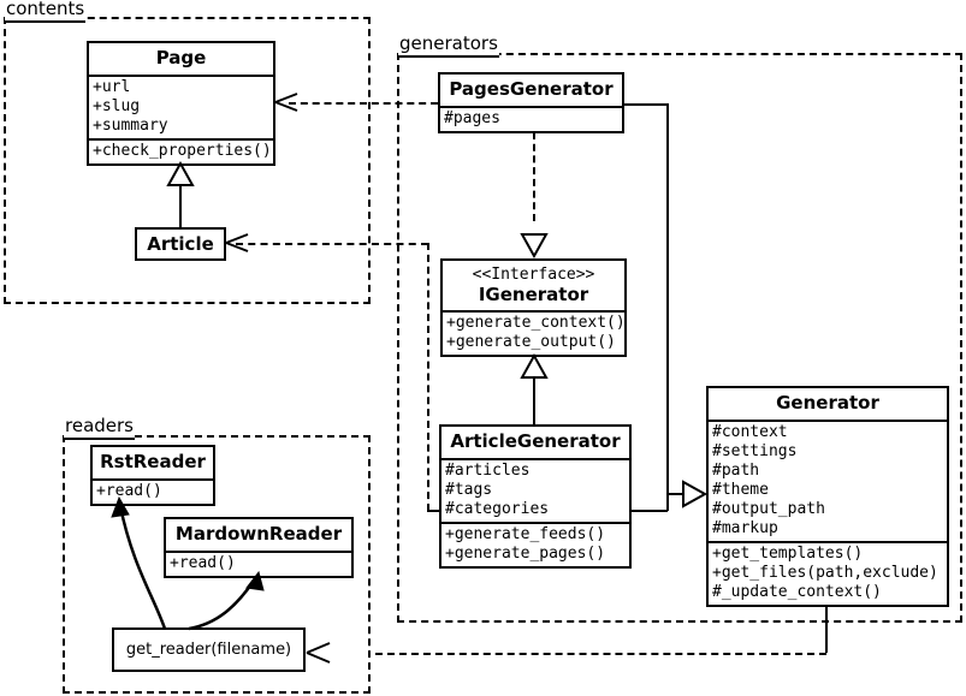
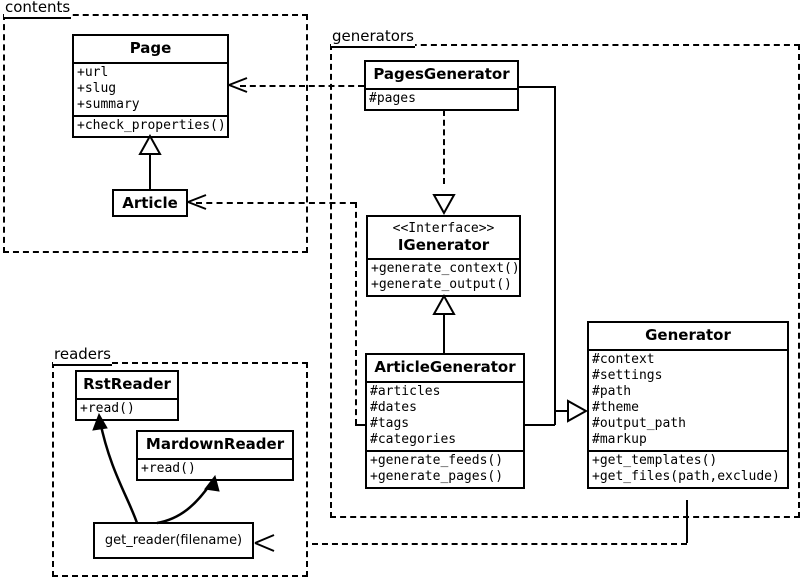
  contents
  generators
  readers
  Page
  +url
  +slug
  +summary
  +check_properties()
  Article
  PagesGenerator
  #pages
  <<Interface>>
  IGenerator
  +generate_context()
  +generate_output()
  ArticleGenerator
  #articles
+ #dates
  #tags
  #categories
  +generate_feeds()
  +generate_pages()
  Generator
  #context
  #settings
  #path
  #theme
  #output_path
  #markup
  +get_templates()
  +get_files(path,exclude)
- #_update_context()
  RstReader
  +read()
  MardownReader
  +read()
  get_reader(filename)
